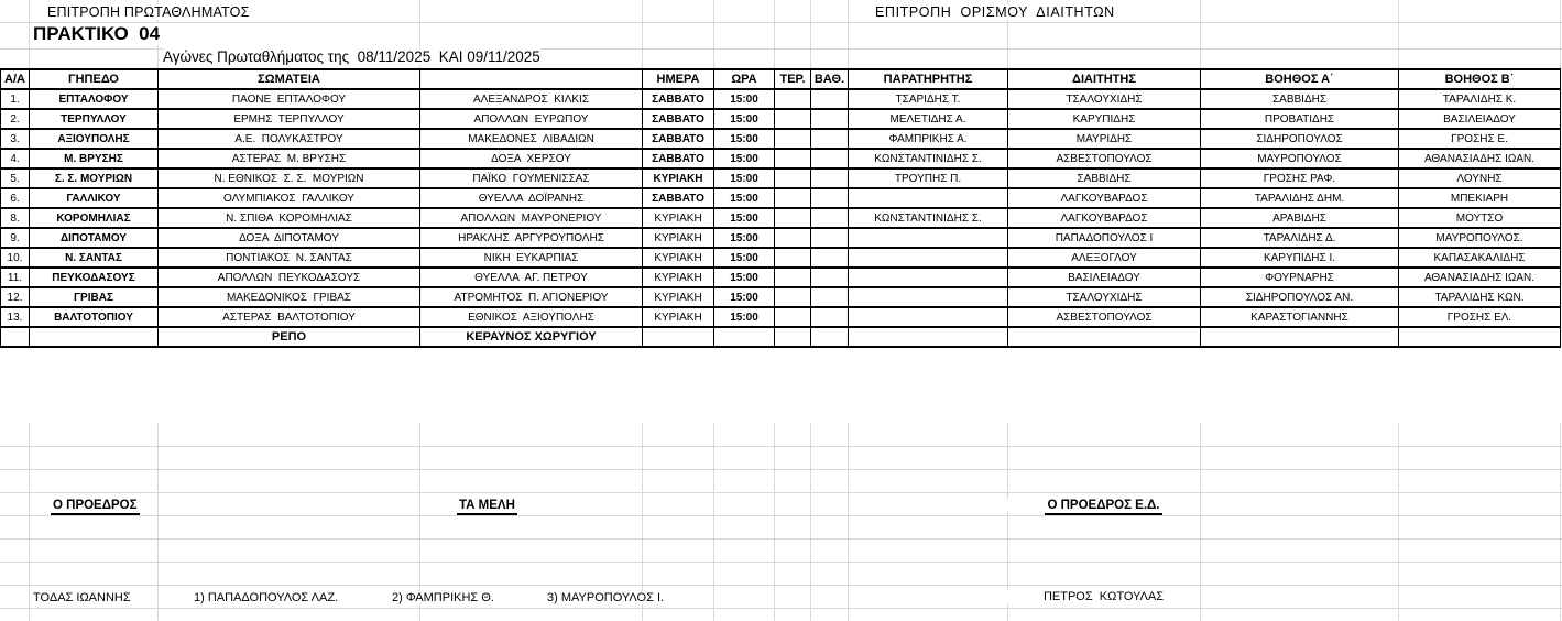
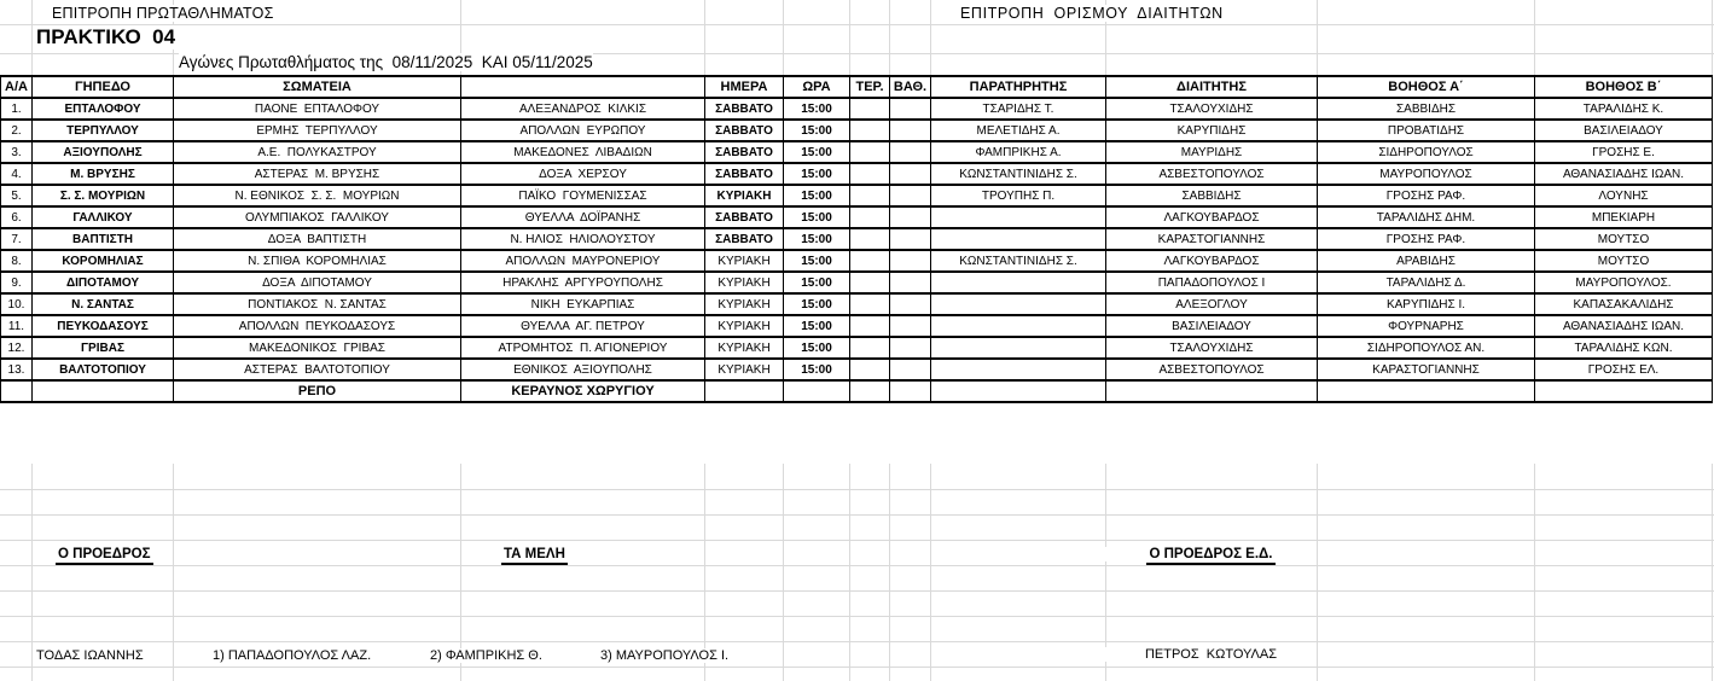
  ΕΠΙΤΡΟΠΗ ΠΡΩΤΑΘΛΗΜΑΤΟΣ
  ΕΠΙΤΡΟΠΗ ΟΡΙΣΜΟΥ ΔΙΑΙΤΗΤΩΝ
  ΠΡΑΚΤΙΚΟ 04
- Αγώνες Πρωταθλήματος της 08/11/2025 ΚΑΙ 09/11/2025
+ Αγώνες Πρωταθλήματος της 08/11/2025 ΚΑΙ 05/11/2025
  Α/Α	ΓΗΠΕΔΟ	ΣΩΜΑΤΕΙΑ		ΗΜΕΡΑ	ΩΡΑ	ΤΕΡ.	ΒΑΘ.	ΠΑΡΑΤΗΡΗΤΗΣ	ΔΙΑΙΤΗΤΗΣ	ΒΟΗΘΟΣ Α΄	ΒΟΗΘΟΣ Β΄
  1.	ΕΠΤΑΛΟΦΟΥ	ΠΑΟΝΕ ΕΠΤΑΛΟΦΟΥ	ΑΛΕΞΑΝΔΡΟΣ ΚΙΛΚΙΣ	ΣΑΒΒΑΤΟ	15:00			ΤΣΑΡΙΔΗΣ Τ.	ΤΣΑΛΟΥΧΙΔΗΣ	ΣΑΒΒΙΔΗΣ	ΤΑΡΑΛΙΔΗΣ Κ.
  2.	ΤΕΡΠΥΛΛΟΥ	ΕΡΜΗΣ ΤΕΡΠΥΛΛΟΥ	ΑΠΟΛΛΩΝ ΕΥΡΩΠΟΥ	ΣΑΒΒΑΤΟ	15:00			ΜΕΛΕΤΙΔΗΣ Α.	ΚΑΡΥΠΙΔΗΣ	ΠΡΟΒΑΤΙΔΗΣ	ΒΑΣΙΛΕΙΑΔΟΥ
  3.	ΑΞΙΟΥΠΟΛΗΣ	Α.Ε. ΠΟΛΥΚΑΣΤΡΟΥ	ΜΑΚΕΔΟΝΕΣ ΛΙΒΑΔΙΩΝ	ΣΑΒΒΑΤΟ	15:00			ΦΑΜΠΡΙΚΗΣ Α.	ΜΑΥΡΙΔΗΣ	ΣΙΔΗΡΟΠΟΥΛΟΣ	ΓΡΟΣΗΣ Ε.
  4.	Μ. ΒΡΥΣΗΣ	ΑΣΤΕΡΑΣ Μ. ΒΡΥΣΗΣ	ΔΟΞΑ ΧΕΡΣΟΥ	ΣΑΒΒΑΤΟ	15:00			ΚΩΝΣΤΑΝΤΙΝΙΔΗΣ Σ.	ΑΣΒΕΣΤΟΠΟΥΛΟΣ	ΜΑΥΡΟΠΟΥΛΟΣ	ΑΘΑΝΑΣΙΑΔΗΣ ΙΩΑΝ.
  5.	Σ. Σ. ΜΟΥΡΙΩΝ	Ν. ΕΘΝΙΚΟΣ Σ. Σ. ΜΟΥΡΙΩΝ	ΠΑΪΚΟ ΓΟΥΜΕΝΙΣΣΑΣ	ΚΥΡΙΑΚΗ	15:00			ΤΡΟΥΠΗΣ Π.	ΣΑΒΒΙΔΗΣ	ΓΡΟΣΗΣ ΡΑΦ.	ΛΟΥΝΗΣ
  6.	ΓΑΛΛΙΚΟΥ	ΟΛΥΜΠΙΑΚΟΣ ΓΑΛΛΙΚΟΥ	ΘΥΕΛΛΑ ΔΟΪΡΑΝΗΣ	ΣΑΒΒΑΤΟ	15:00				ΛΑΓΚΟΥΒΑΡΔΟΣ	ΤΑΡΑΛΙΔΗΣ ΔΗΜ.	ΜΠΕΚΙΑΡΗ
+ 7.	ΒΑΠΤΙΣΤΗ	ΔΟΞΑ ΒΑΠΤΙΣΤΗ	Ν. ΗΛΙΟΣ ΗΛΙΟΛΟΥΣΤΟΥ	ΣΑΒΒΑΤΟ	15:00				ΚΑΡΑΣΤΟΓΙΑΝΝΗΣ	ΓΡΟΣΗΣ ΡΑΦ.	ΜΟΥΤΣΟ
  8.	ΚΟΡΟΜΗΛΙΑΣ	Ν. ΣΠΙΘΑ ΚΟΡΟΜΗΛΙΑΣ	ΑΠΟΛΛΩΝ ΜΑΥΡΟΝΕΡΙΟΥ	ΚΥΡΙΑΚΗ	15:00			ΚΩΝΣΤΑΝΤΙΝΙΔΗΣ Σ.	ΛΑΓΚΟΥΒΑΡΔΟΣ	ΑΡΑΒΙΔΗΣ	ΜΟΥΤΣΟ
  9.	ΔΙΠΟΤΑΜΟΥ	ΔΟΞΑ ΔΙΠΟΤΑΜΟΥ	ΗΡΑΚΛΗΣ ΑΡΓΥΡΟΥΠΟΛΗΣ	ΚΥΡΙΑΚΗ	15:00				ΠΑΠΑΔΟΠΟΥΛΟΣ Ι	ΤΑΡΑΛΙΔΗΣ Δ.	ΜΑΥΡΟΠΟΥΛΟΣ.
  10.	Ν. ΣΑΝΤΑΣ	ΠΟΝΤΙΑΚΟΣ Ν. ΣΑΝΤΑΣ	ΝΙΚΗ ΕΥΚΑΡΠΙΑΣ	ΚΥΡΙΑΚΗ	15:00				ΑΛΕΞΟΓΛΟΥ	ΚΑΡΥΠΙΔΗΣ Ι.	ΚΑΠΑΣΑΚΑΛΙΔΗΣ
  11.	ΠΕΥΚΟΔΑΣΟΥΣ	ΑΠΟΛΛΩΝ ΠΕΥΚΟΔΑΣΟΥΣ	ΘΥΕΛΛΑ ΑΓ. ΠΕΤΡΟΥ	ΚΥΡΙΑΚΗ	15:00				ΒΑΣΙΛΕΙΑΔΟΥ	ΦΟΥΡΝΑΡΗΣ	ΑΘΑΝΑΣΙΑΔΗΣ ΙΩΑΝ.
  12.	ΓΡΙΒΑΣ	ΜΑΚΕΔΟΝΙΚΟΣ ΓΡΙΒΑΣ	ΑΤΡΟΜΗΤΟΣ Π. ΑΓΙΟΝΕΡΙΟΥ	ΚΥΡΙΑΚΗ	15:00				ΤΣΑΛΟΥΧΙΔΗΣ	ΣΙΔΗΡΟΠΟΥΛΟΣ ΑΝ.	ΤΑΡΑΛΙΔΗΣ ΚΩΝ.
  13.	ΒΑΛΤΟΤΟΠΙΟΥ	ΑΣΤΕΡΑΣ ΒΑΛΤΟΤΟΠΙΟΥ	ΕΘΝΙΚΟΣ ΑΞΙΟΥΠΟΛΗΣ	ΚΥΡΙΑΚΗ	15:00				ΑΣΒΕΣΤΟΠΟΥΛΟΣ	ΚΑΡΑΣΤΟΓΙΑΝΝΗΣ	ΓΡΟΣΗΣ ΕΛ.
  		ΡΕΠΟ	ΚΕΡΑΥΝΟΣ ΧΩΡΥΓΙΟΥ
  Ο ΠΡΟΕΔΡΟΣ
  ΤΑ ΜΕΛΗ
  Ο ΠΡΟΕΔΡΟΣ Ε.Δ.
  ΤΟΔΑΣ ΙΩΑΝΝΗΣ
  1) ΠΑΠΑΔΟΠΟΥΛΟΣ ΛΑΖ.
  2) ΦΑΜΠΡΙΚΗΣ Θ.
  3) ΜΑΥΡΟΠΟΥΛΟΣ Ι.
  ΠΕΤΡΟΣ ΚΩΤΟΥΛΑΣ
